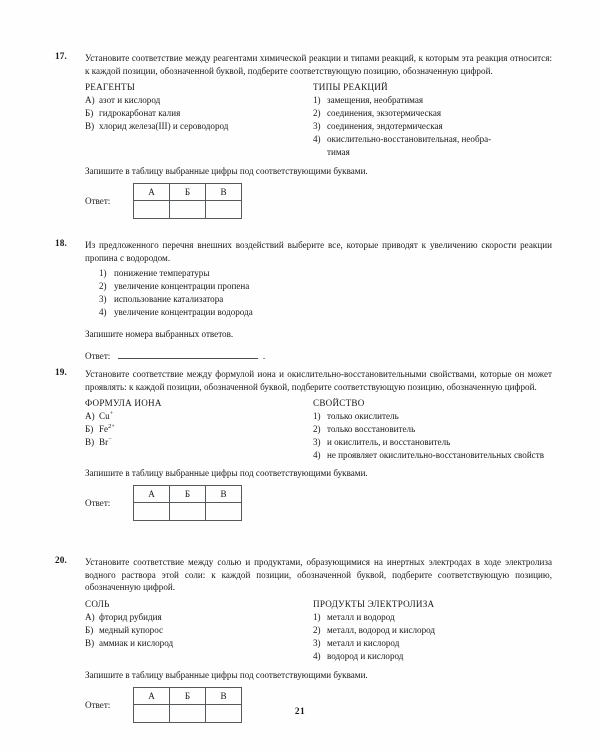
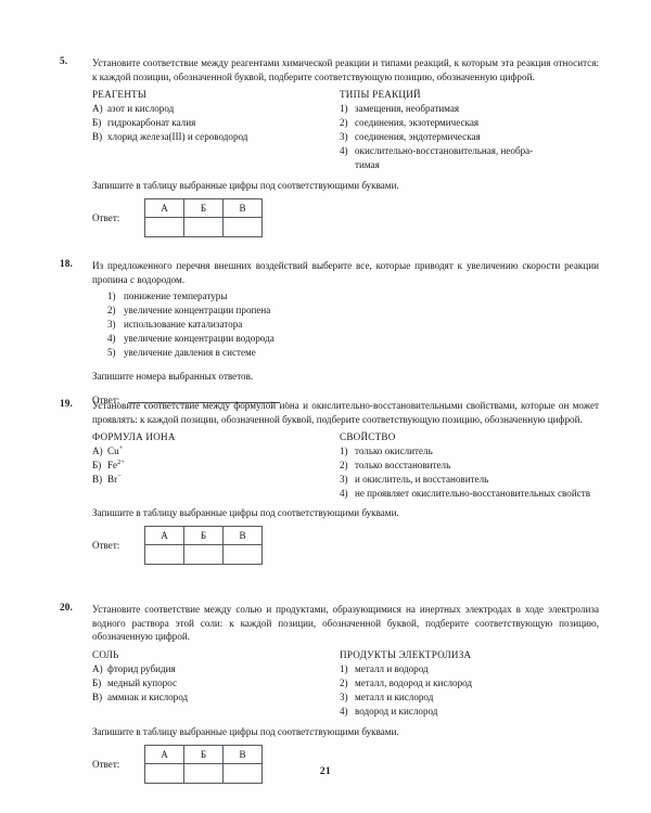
- 17.
+ 5.
  Установите соответствие между реагентами химической реакции и типами реакций, к которым эта реакция относится: к каждой позиции, обозначенной буквой, подберите соответствующую позицию, обозначенную цифрой.
  РЕАГЕНТЫ
  А)
  азот и кислород
  Б)
  гидрокарбонат калия
  В)
  хлорид железа(III) и сероводород
  ТИПЫ РЕАКЦИЙ
  1)
  замещения, необратимая
  2)
  соединения, экзотермическая
  3)
  соединения, эндотермическая
  4)
  окислительно-восстановительная, необра-
  тимая
  Запишите в таблицу выбранные цифры под соответствующими буквами.
  Ответ:
  А	Б	В
  18.
  Из предложенного перечня внешних воздействий выберите все, которые приводят к увеличению скорости реакции пропина с водородом.
  1)
  понижение температуры
  2)
  увеличение концентрации пропена
  3)
  использование катализатора
  4)
  увеличение концентрации водорода
+ 5)
+ увеличение давления в системе
  Запишите номера выбранных ответов.
  Ответ: .
  19.
  Установите соответствие между формулой иона и окислительно-восстановительными свойствами, которые он может проявлять: к каждой позиции, обозначенной буквой, подберите соответствующую позицию, обозначенную цифрой.
  ФОРМУЛА ИОНА
  А)
  Б)
  В)
  СВОЙСТВО
  1)
  только окислитель
  2)
  только восстановитель
  3)
  и окислитель, и восстановитель
  4)
  не проявляет окислительно-восстановительных свойств
  Запишите в таблицу выбранные цифры под соответствующими буквами.
  Ответ:
  А	Б	В
  20.
  Установите соответствие между солью и продуктами, образующимися на инертных электродах в ходе электролиза водного раствора этой соли: к каждой позиции, обозначенной буквой, подберите соответствующую позицию, обозначенную цифрой.
  СОЛЬ
  А)
  фторид рубидия
  Б)
  медный купорос
  В)
  аммиак и кислород
  ПРОДУКТЫ ЭЛЕКТРОЛИЗА
  1)
  металл и водород
  2)
  металл, водород и кислород
  3)
  металл и кислород
  4)
  водород и кислород
  Запишите в таблицу выбранные цифры под соответствующими буквами.
  Ответ:
  А	Б	В
  21
